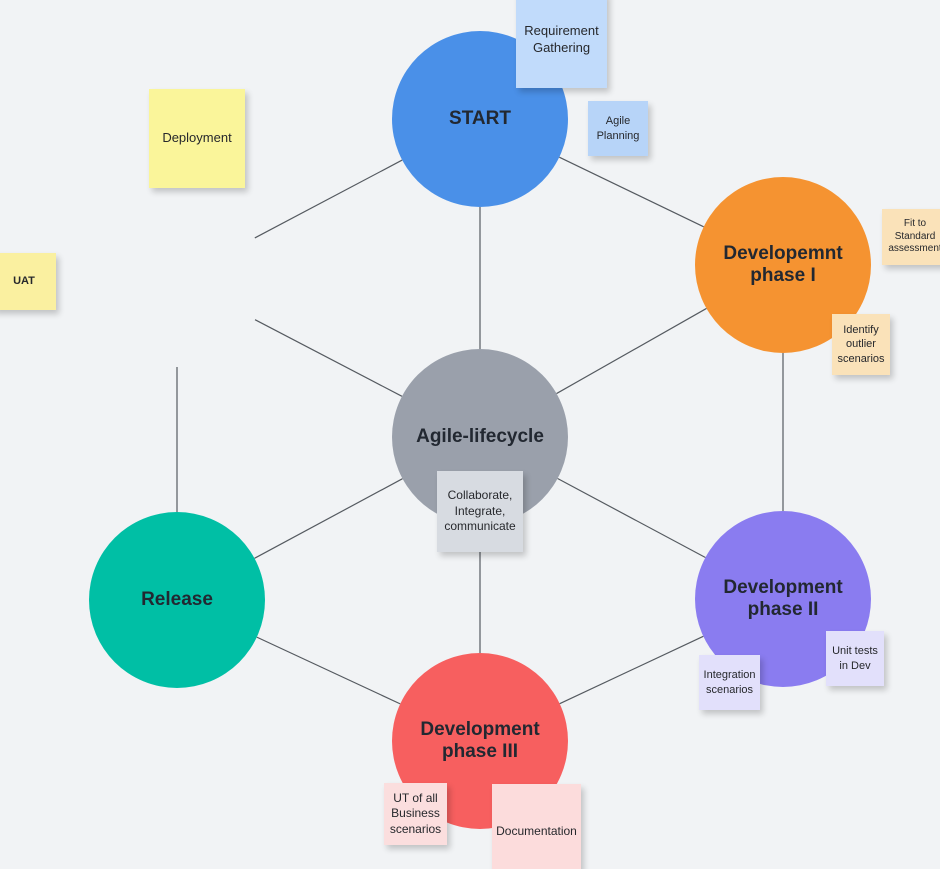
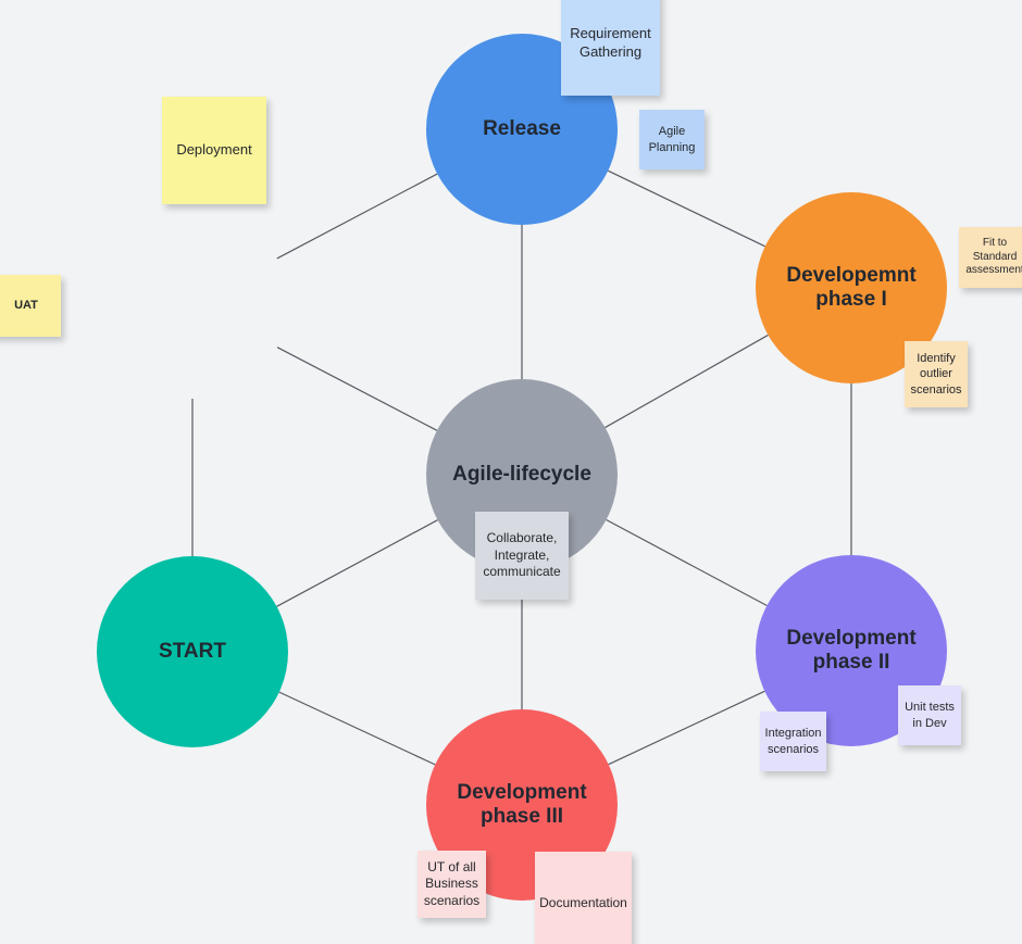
- START
+ Release
  Developemnt
  phase I
  Development
  phase II
  Development
  phase III
- Release
+ START
  Agile-lifecycle
  Requirement
  Gathering
  Agile
  Planning
  Fit to
  Standard
  assessmen
  Identify
  outlier
  scenarios
  Unit tests
  in Dev
  Integration
  scenarios
  Documentation
  UT of all
  Business
  scenarios
  Collaborate,
  Integrate,
  communicate
  Deployment
  UAT
